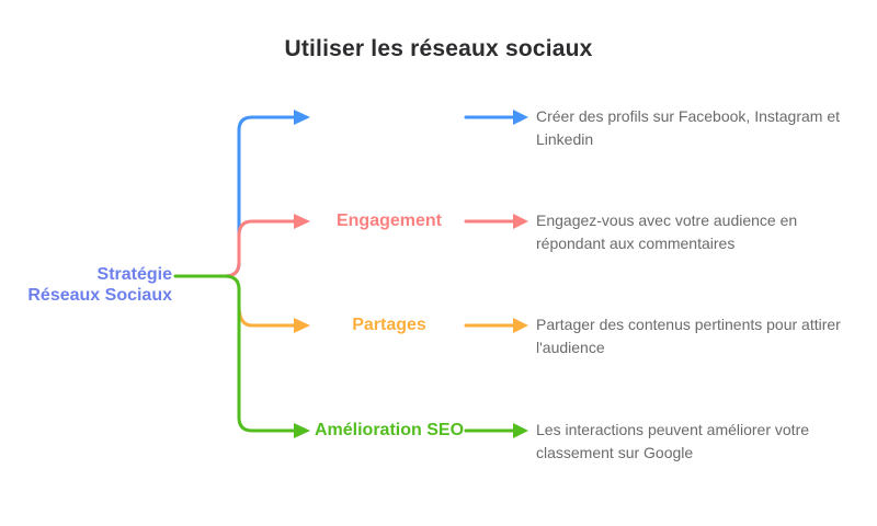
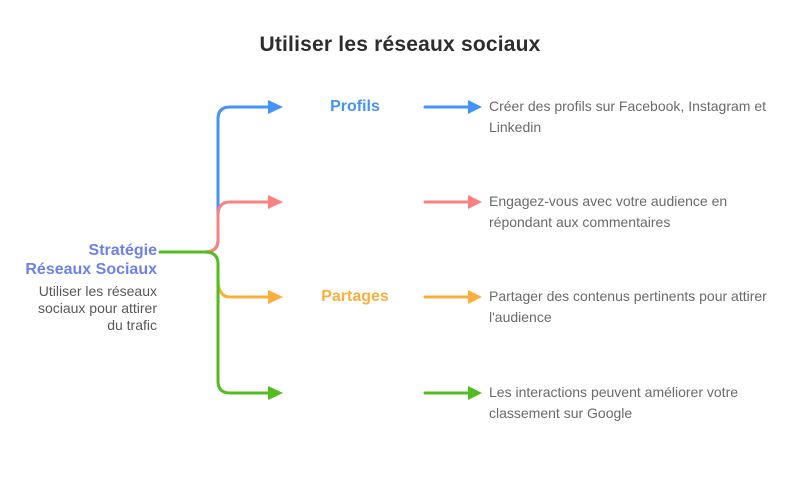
  Utiliser les réseaux sociaux
  Stratégie
  Réseaux Sociaux
+ Utiliser les réseaux
+ sociaux pour attirer
+ du trafic
+ Profils
  Créer des profils sur Facebook, Instagram et
  Linkedin
- Engagement
  Engagez-vous avec votre audience en
  répondant aux commentaires
  Partages
  Partager des contenus pertinents pour attirer
  l'audience
- Amélioration SEO
  Les interactions peuvent améliorer votre
  classement sur Google
